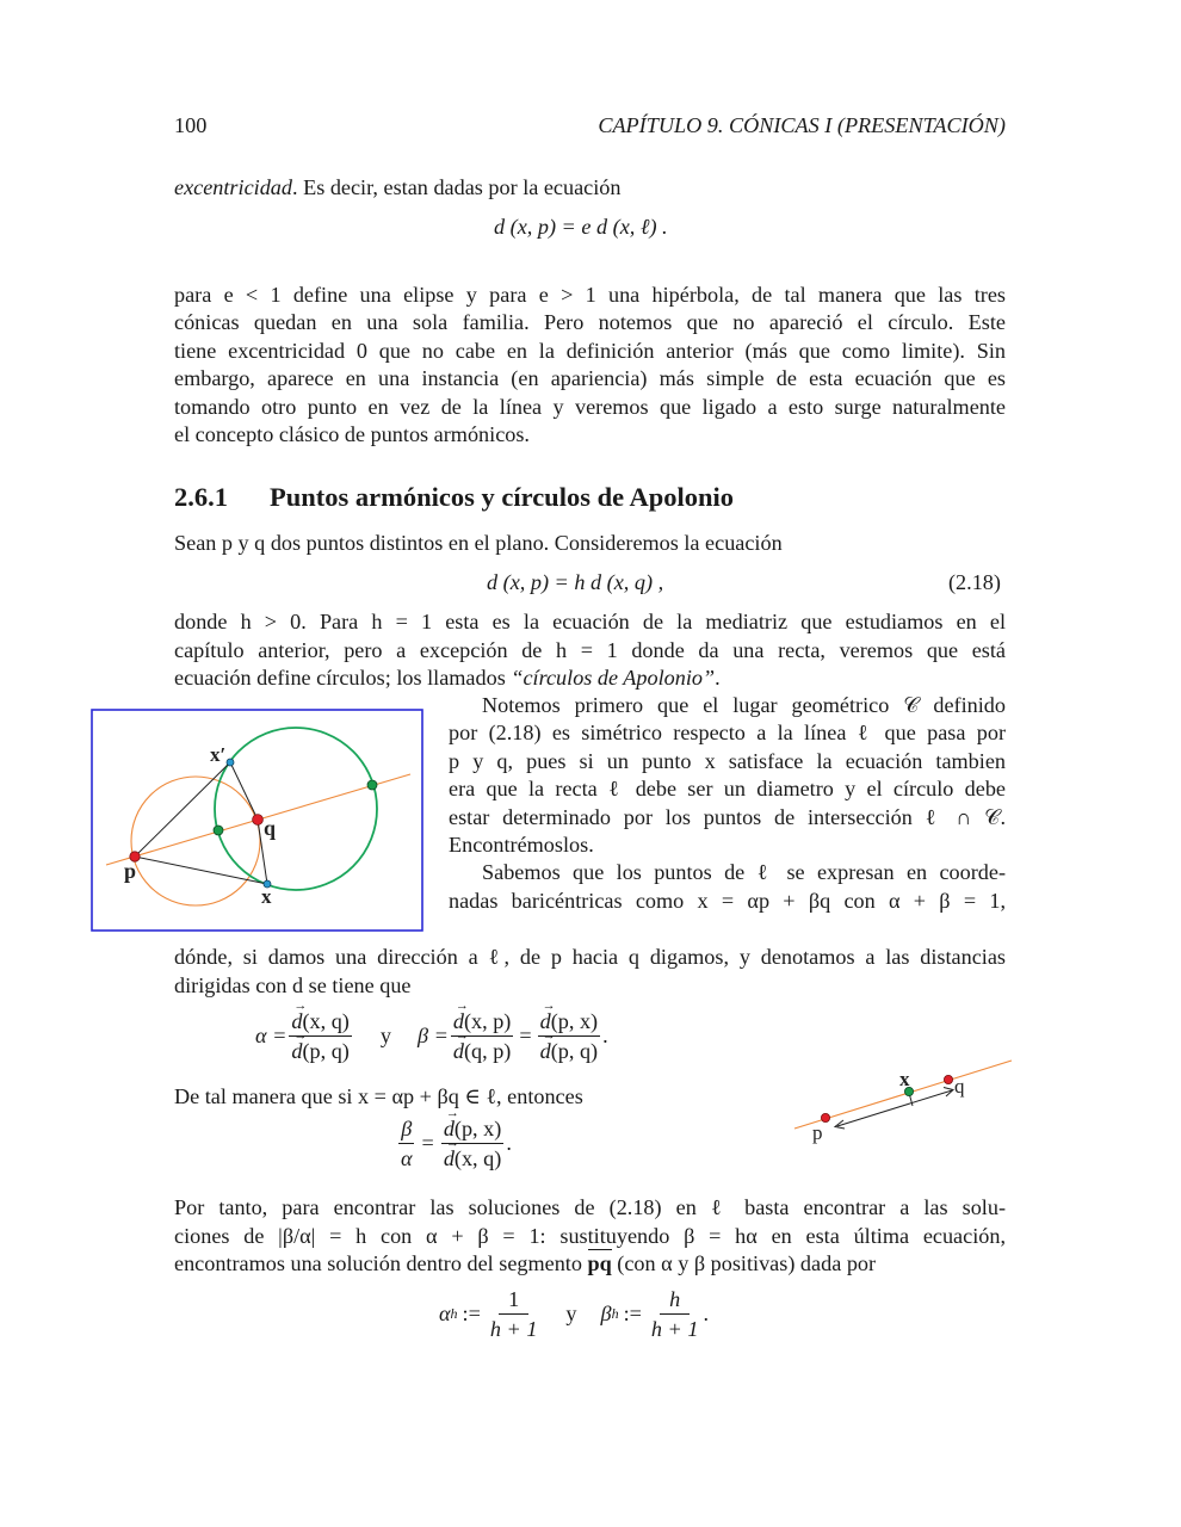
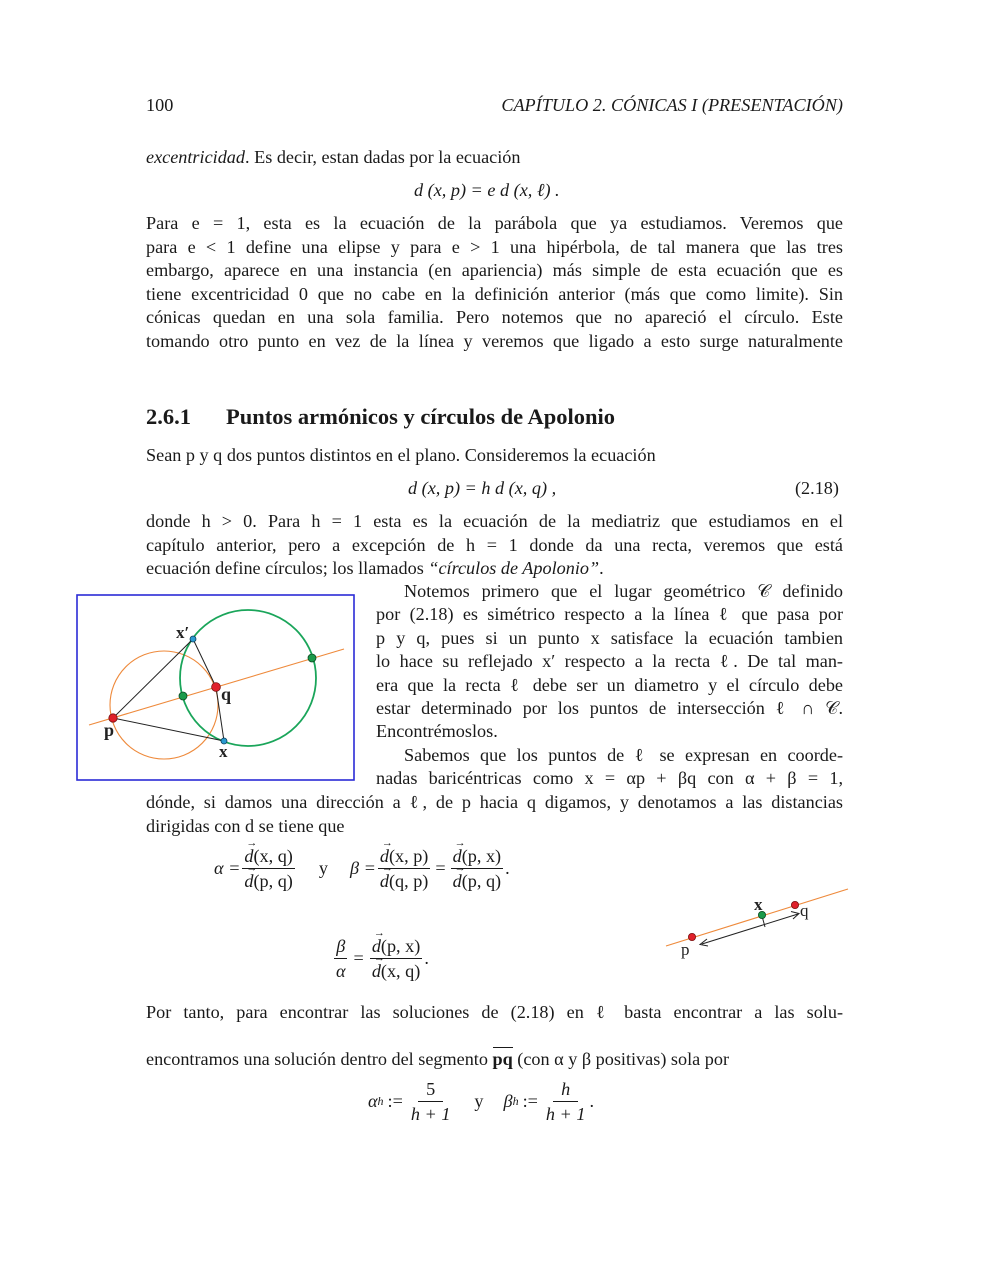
  100
- CAPÍTULO 9. CÓNICAS I (PRESENTACIÓN)
+ CAPÍTULO 2. CÓNICAS I (PRESENTACIÓN)
  excentricidad. Es decir, estan dadas por la ecuación
  d (x, p) = e d (x, ℓ) .
+ Para e = 1, esta es la ecuación de la parábola que ya estudiamos. Veremos que
  para e < 1 define una elipse y para e > 1 una hipérbola, de tal manera que las tres
- cónicas quedan en una sola familia. Pero notemos que no apareció el círculo. Este
+ embargo, aparece en una instancia (en apariencia) más simple de esta ecuación que es
  tiene excentricidad 0 que no cabe en la definición anterior (más que como limite). Sin
- embargo, aparece en una instancia (en apariencia) más simple de esta ecuación que es
+ cónicas quedan en una sola familia. Pero notemos que no apareció el círculo. Este
  tomando otro punto en vez de la línea y veremos que ligado a esto surge naturalmente
- el concepto clásico de puntos armónicos.
  2.6.1 Puntos armónicos y círculos de Apolonio
  Sean p y q dos puntos distintos en el plano. Consideremos la ecuación
  d (x, p) = h d (x, q) ,
  (2.18)
  donde h > 0. Para h = 1 esta es la ecuación de la mediatriz que estudiamos en el
  capítulo anterior, pero a excepción de h = 1 donde da una recta, veremos que está
  ecuación define círculos; los llamados “círculos de Apolonio”.
  x′
  q
  p
  x
  Notemos primero que el lugar geométrico 𝒞 definido
  por (2.18) es simétrico respecto a la línea ℓ que pasa por
  p y q, pues si un punto x satisface la ecuación tambien
+ lo hace su reflejado x′ respecto a la recta ℓ. De tal man-
  era que la recta ℓ debe ser un diametro y el círculo debe
  estar determinado por los puntos de intersección ℓ ∩ 𝒞.
  Encontrémoslos.
  Sabemos que los puntos de ℓ se expresan en coorde-
  nadas baricéntricas como x = αp + βq con α + β = 1,
  dónde, si damos una dirección a ℓ, de p hacia q digamos, y denotamos a las distancias
  dirigidas con d se tiene que
  α =
  d(x, q)
  d(p, q)
  y
  β =
  d(x, p)
  d(q, p)
  =
  d(p, x)
  d(p, q)
  .
- De tal manera que si x = αp + βq ∈ ℓ, entonces
  β
  α
  =
  d(p, x)
  d(x, q)
  .
  x
  q
  p
  Por tanto, para encontrar las soluciones de (2.18) en ℓ basta encontrar a las solu-
- ciones de |β/α| = h con α + β = 1: sustituyendo β = hα en esta última ecuación,
- encontramos una solución dentro del segmento pq (con α y β positivas) dada por
+ encontramos una solución dentro del segmento pq (con α y β positivas) sola por
  α
  h
  :=
- 1
+ 5
  h + 1
  y
  β
  h
  :=
  h
  h + 1
  .
